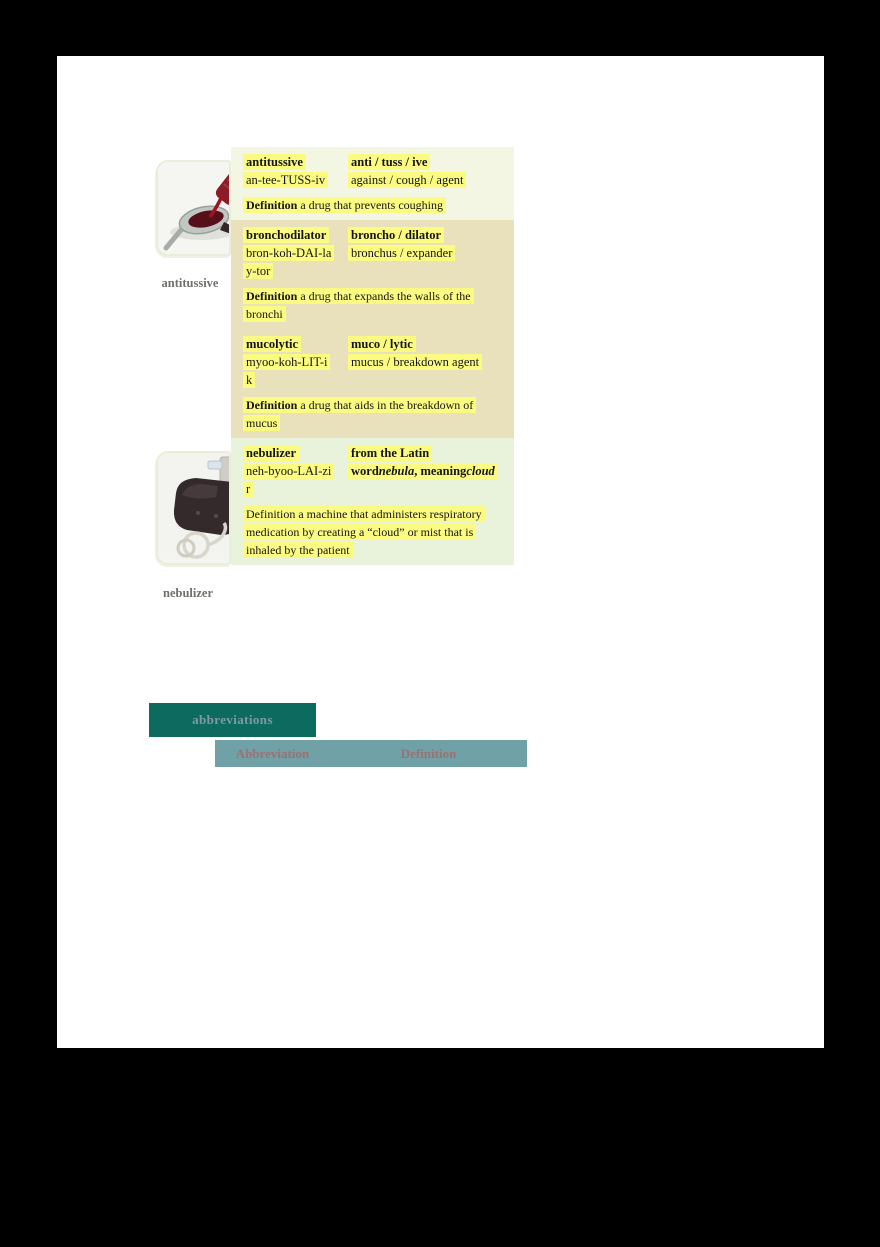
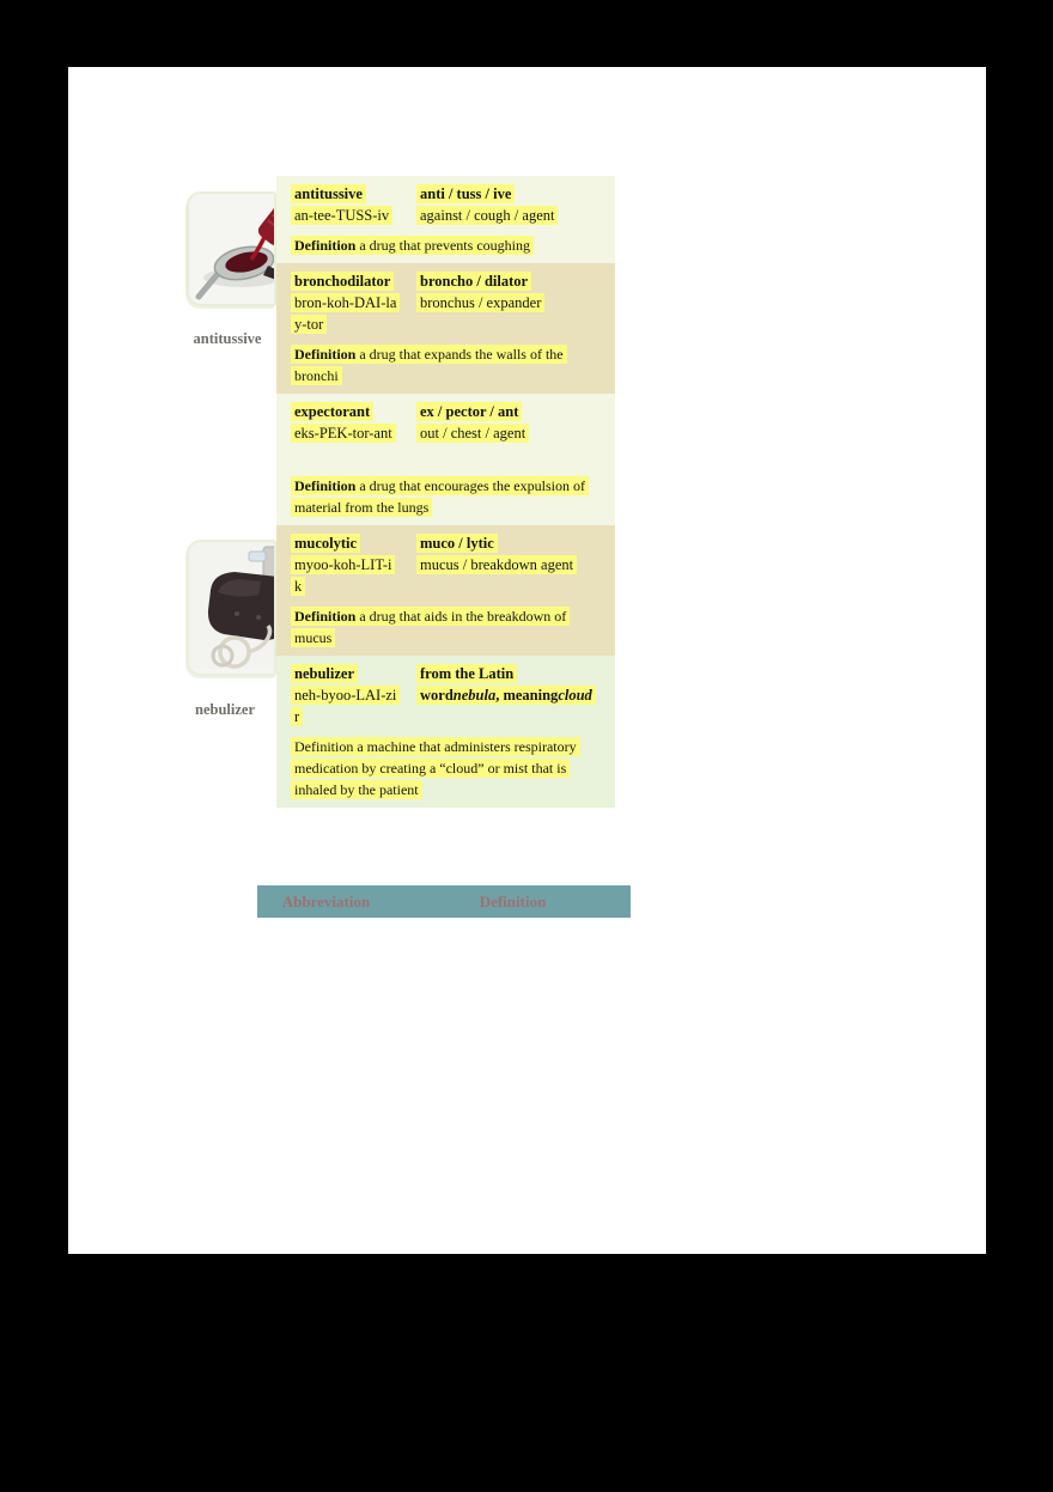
  antitussive
  nebulizer
  antitussive
  an-tee-TUSS-iv
  anti / tuss / ive
  against / cough / agent
  Definition a drug that prevents coughing
  bronchodilator
  bron-koh-DAI-la
  y-tor
  broncho / dilator
  bronchus / expander
  Definition a drug that expands the walls of the
  bronchi
+ expectorant
+ eks-PEK-tor-ant
+ ex / pector / ant
+ out / chest / agent
+ Definition a drug that encourages the expulsion of
+ material from the lungs
  mucolytic
  myoo-koh-LIT-i
  k
  muco / lytic
  mucus / breakdown agent
  Definition a drug that aids in the breakdown of
  mucus
  nebulizer
  neh-byoo-LAI-zi
  r
  from the Latin
  wordnebula, meaningcloud
  Definition a machine that administers respiratory
  medication by creating a “cloud” or mist that is
  inhaled by the patient
- abbreviations
  Abbreviation
  Definition
